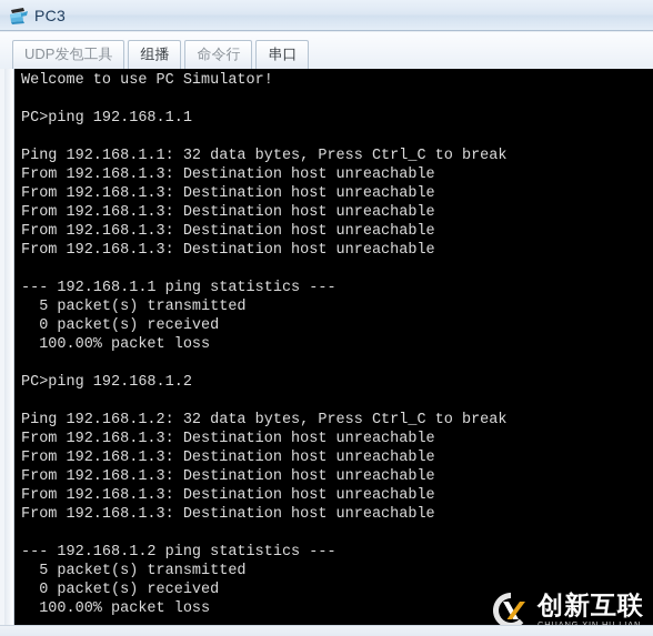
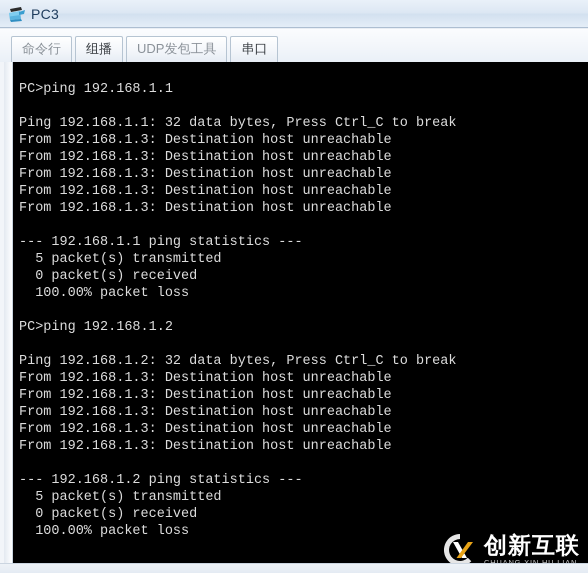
  PC3
- UDP发包工具
+ 命令行
  组播
- 命令行
+ UDP发包工具
  串口
- Welcome to use PC Simulator!
  PC>ping 192.168.1.1
  Ping 192.168.1.1: 32 data bytes, Press Ctrl_C to break
  From 192.168.1.3: Destination host unreachable
  From 192.168.1.3: Destination host unreachable
  From 192.168.1.3: Destination host unreachable
  From 192.168.1.3: Destination host unreachable
  From 192.168.1.3: Destination host unreachable
  --- 192.168.1.1 ping statistics ---
  5 packet(s) transmitted
  0 packet(s) received
  100.00% packet loss
  PC>ping 192.168.1.2
  Ping 192.168.1.2: 32 data bytes, Press Ctrl_C to break
  From 192.168.1.3: Destination host unreachable
  From 192.168.1.3: Destination host unreachable
  From 192.168.1.3: Destination host unreachable
  From 192.168.1.3: Destination host unreachable
  From 192.168.1.3: Destination host unreachable
  --- 192.168.1.2 ping statistics ---
  5 packet(s) transmitted
  0 packet(s) received
  100.00% packet loss
  创新互联
